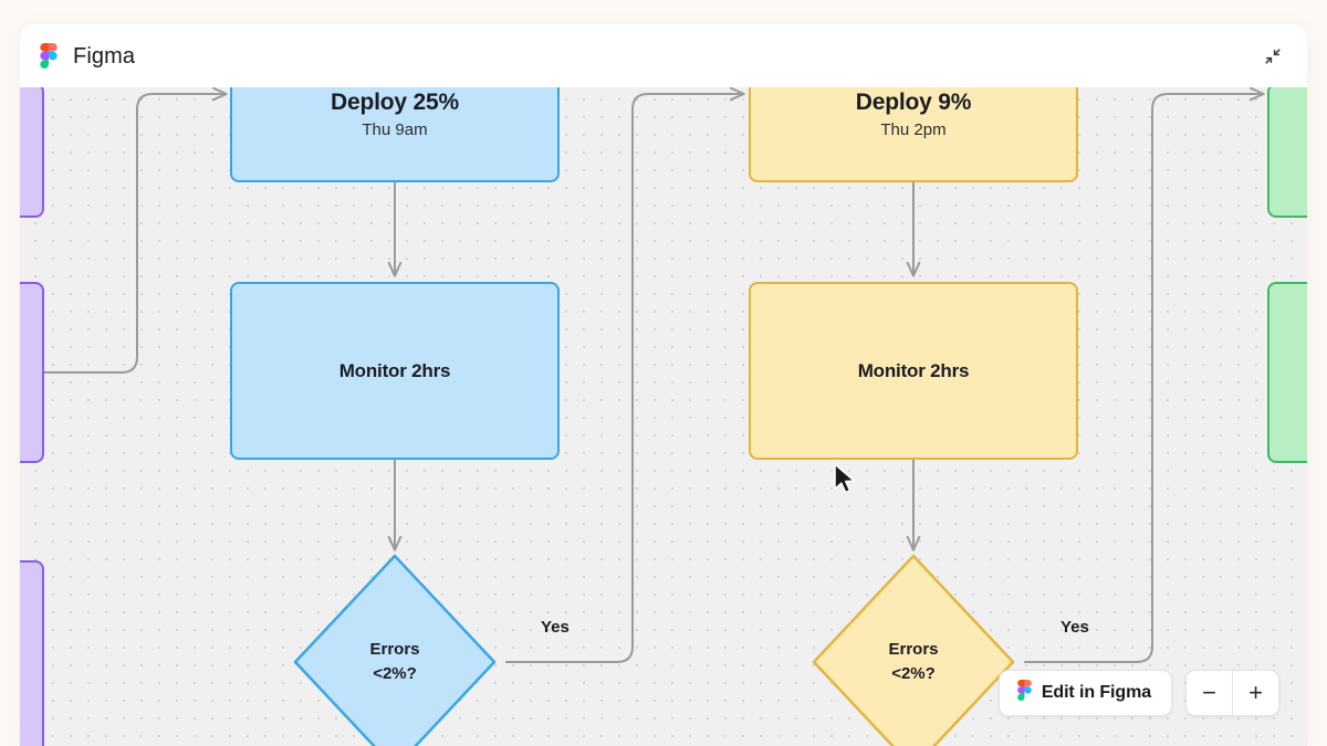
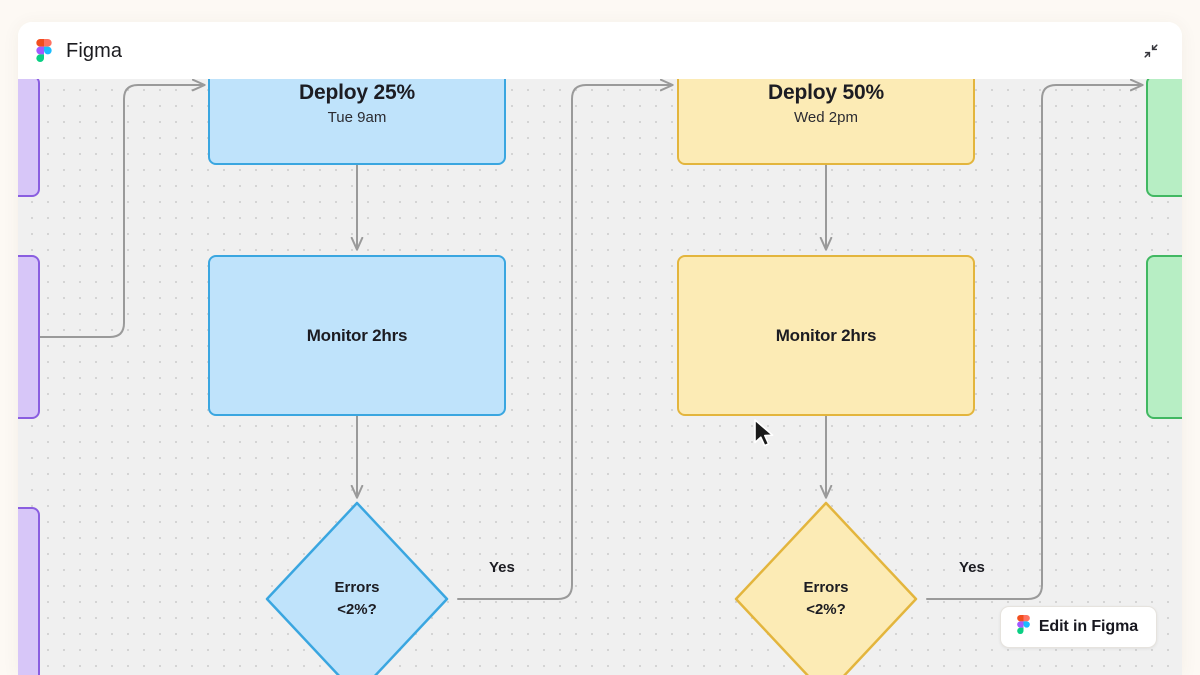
  Figma
  Deploy 25%
- Thu 9am
+ Tue 9am
  Monitor 2hrs
  Errors
  <2%?
  Yes
- Deploy 9%
+ Deploy 50%
- Thu 2pm
+ Wed 2pm
  Monitor 2hrs
  Errors
  <2%?
  Yes
  Edit in Figma
- −
- +
